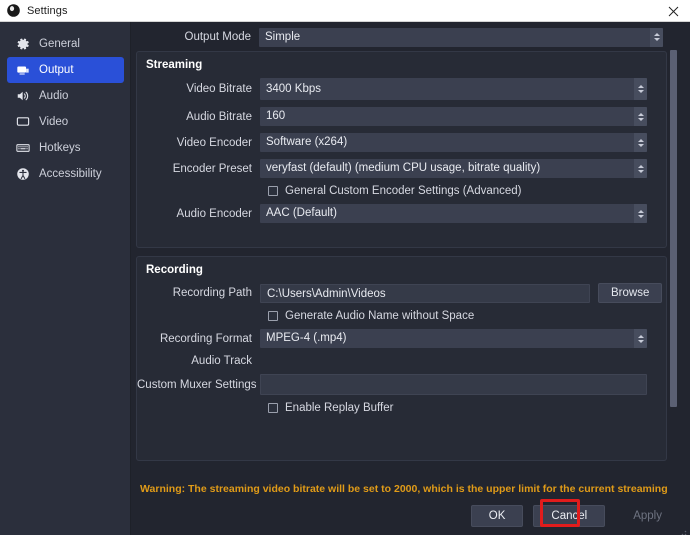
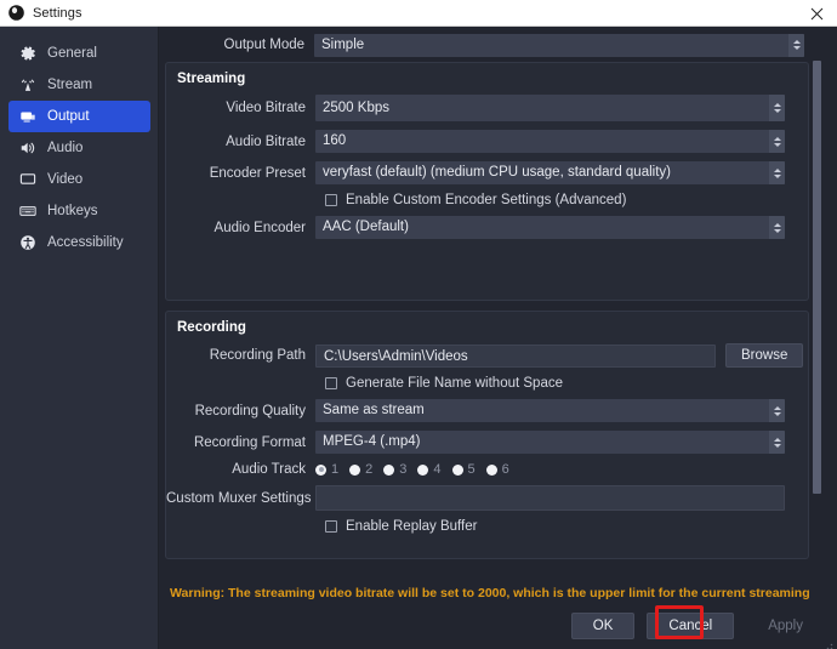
  Settings
  General
+ Stream
  Output
  Audio
  Video
  Hotkeys
  Accessibility
  Output Mode
  Simple
  Streaming
  Video Bitrate
- 3400 Kbps
+ 2500 Kbps
  Audio Bitrate
  160
- Video Encoder
- Software (x264)
  Encoder Preset
- veryfast (default) (medium CPU usage, bitrate quality)
+ veryfast (default) (medium CPU usage, standard quality)
- General Custom Encoder Settings (Advanced)
+ Enable Custom Encoder Settings (Advanced)
  Audio Encoder
  AAC (Default)
  Recording
  Recording Path
  C:\Users\Admin\Videos
  Browse
- Generate Audio Name without Space
+ Generate File Name without Space
+ Recording Quality
+ Same as stream
  Recording Format
  MPEG-4 (.mp4)
  Audio Track
+ 1
+ 2
+ 3
+ 4
+ 5
+ 6
  Custom Muxer Settings
  Enable Replay Buffer
  Warning: The streaming video bitrate will be set to 2000, which is the upper limit for the current streaming
  OK
  Cancel
  Apply
